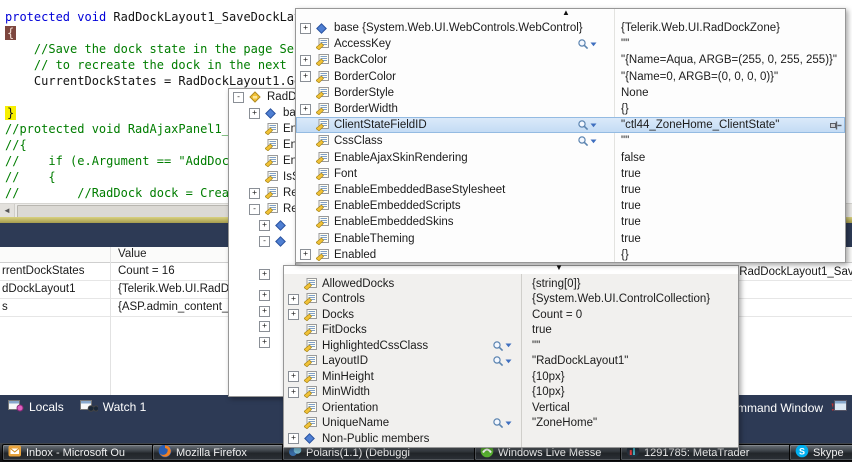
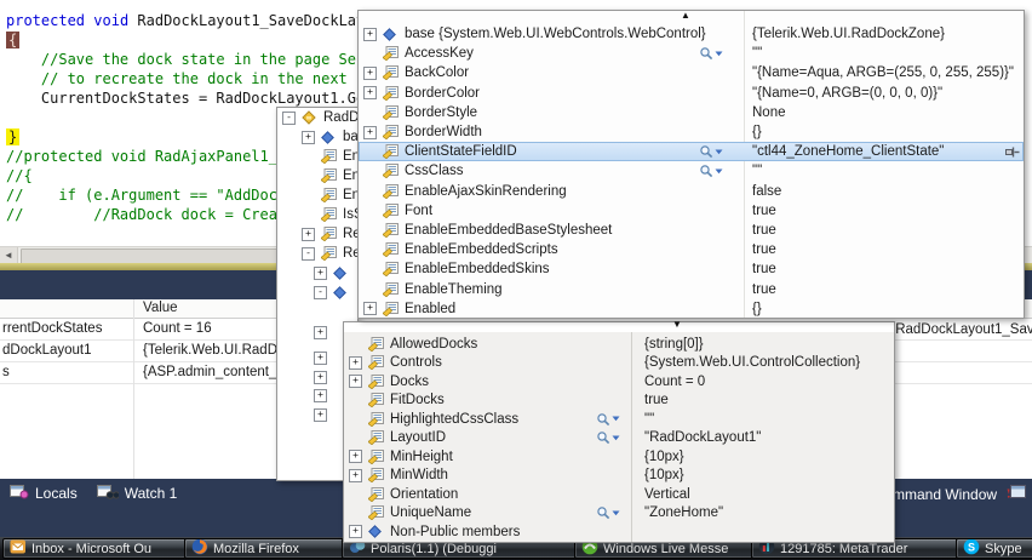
  protected void RadDockLayout1_SaveDockLa
  {
  //Save the dock state in the page Se
  // to recreate the dock in the next
  CurrentDockStates = RadDockLayout1.G
  }
  //protected void RadAjaxPanel1_
  //{
  // if (e.Argument == "AddDoc
- // {
  // //RadDock dock = Crea
  ◄
  Value
  rrentDockStates
  Count = 16
  dDockLayout1
  {Telerik.Web.UI.RadD
  s
  {ASP.admin_content_
  RadDockLayout1_Sav
  Locals
  Watch 1
  mmand Window
  Inbox - Microsoft Ou
  Mozilla Firefox
  Polaris(1.1) (Debuggi
  Windows Live Messe
  1291785: MetaTrader
  S
  Skype
  -
  RadD
  +
  ba
  En
  En
  En
  +
  -
  +
  -
  +
  +
  +
  +
  +
  ▼
  AllowedDocks
  {string[0]}
  +
  Controls
  {System.Web.UI.ControlCollection}
  +
  Docks
  Count = 0
  FitDocks
  true
  HighlightedCssClass
  ""
  LayoutID
  "RadDockLayout1"
  +
  MinHeight
  {10px}
  +
  MinWidth
  {10px}
  Orientation
  Vertical
  UniqueName
  "ZoneHome"
  +
  Non-Public members
  ▲
  +
  base {System.Web.UI.WebControls.WebControl}
  {Telerik.Web.UI.RadDockZone}
  AccessKey
  ""
  +
  BackColor
  "{Name=Aqua, ARGB=(255, 0, 255, 255)}"
  +
  BorderColor
  "{Name=0, ARGB=(0, 0, 0, 0)}"
  BorderStyle
  None
  +
  BorderWidth
  {}
  ClientStateFieldID
  "ctl44_ZoneHome_ClientState"
  CssClass
  ""
  EnableAjaxSkinRendering
  false
  Font
  true
  EnableEmbeddedBaseStylesheet
  true
  EnableEmbeddedScripts
  true
  EnableEmbeddedSkins
  true
  EnableTheming
  true
  +
  Enabled
  {}
